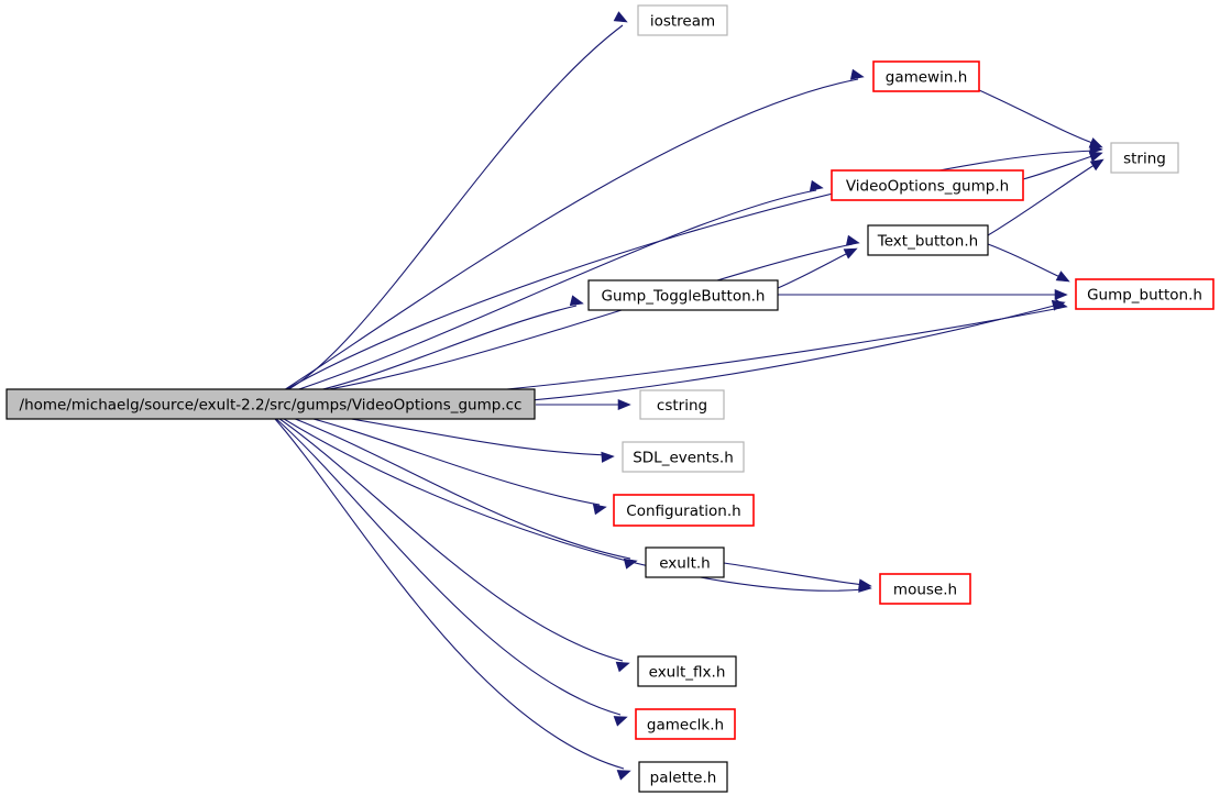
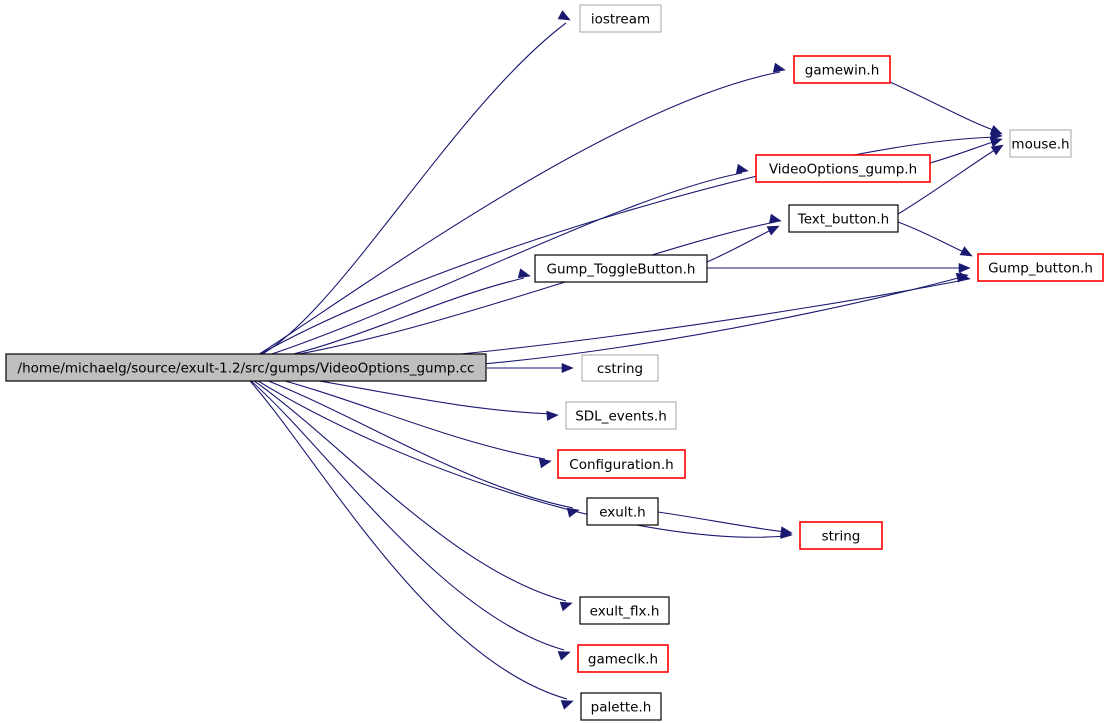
- /home/michaelg/source/exult-2.2/src/gumps/VideoOptions_gump.cc
+ /home/michaelg/source/exult-1.2/src/gumps/VideoOptions_gump.cc
  iostream
  gamewin.h
- string
+ mouse.h
  VideoOptions_gump.h
  Text_button.h
  Gump_ToggleButton.h
  Gump_button.h
  cstring
  SDL_events.h
  Configuration.h
  exult.h
- mouse.h
+ string
  exult_flx.h
  gameclk.h
  palette.h
